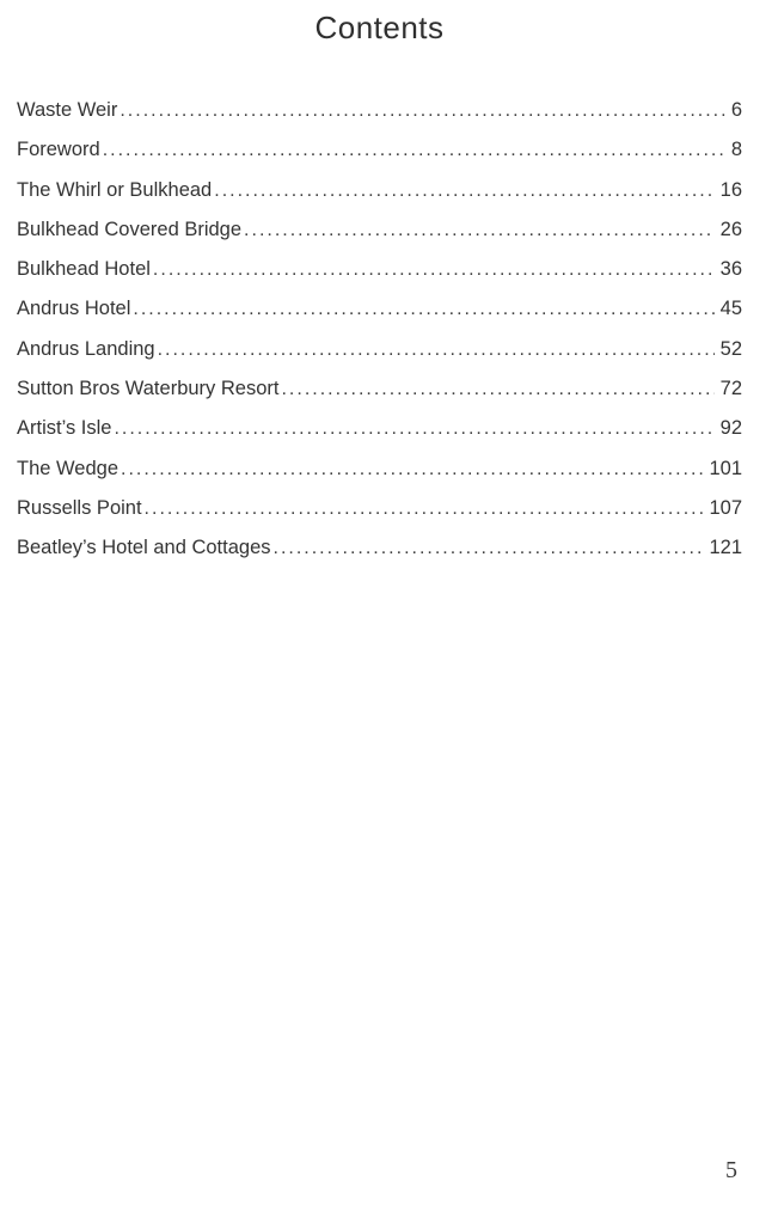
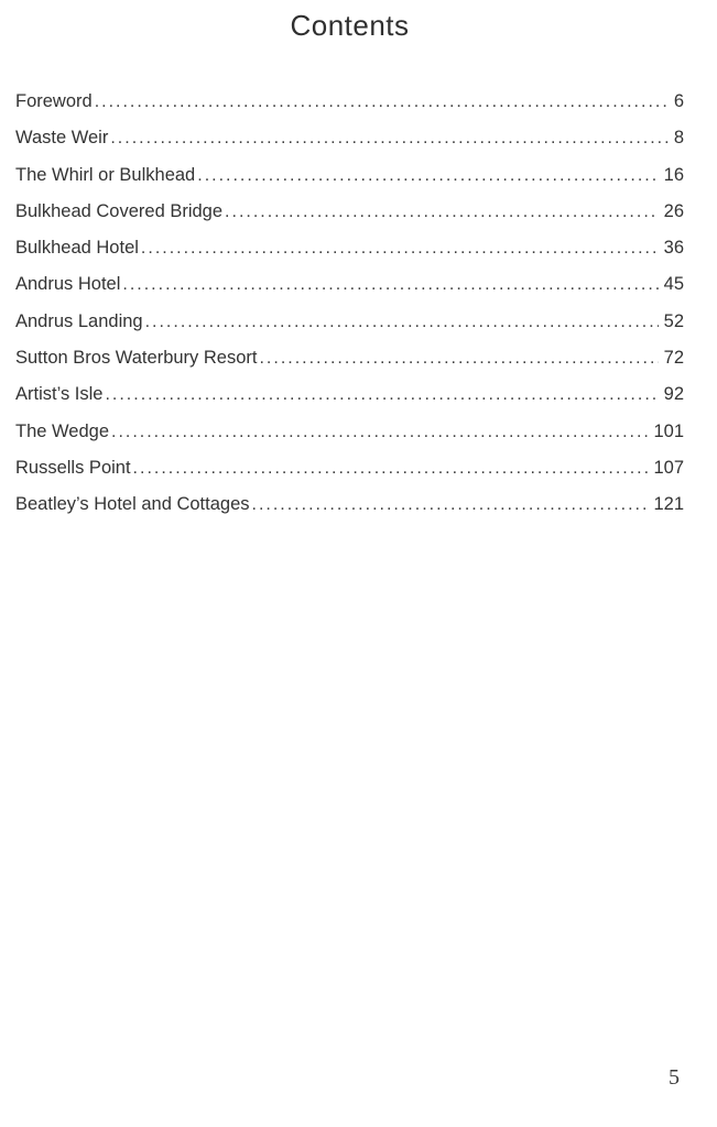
  Contents
- Waste Weir
+ Foreword
  6
- Foreword
+ Waste Weir
  8
  The Whirl or Bulkhead
  16
  Bulkhead Covered Bridge
  26
  Bulkhead Hotel
  36
  Andrus Hotel
  45
  Andrus Landing
  52
  Sutton Bros Waterbury Resort
  72
  Artist’s Isle
  92
  The Wedge
  101
  Russells Point
  107
  Beatley’s Hotel and Cottages
  121
  5
